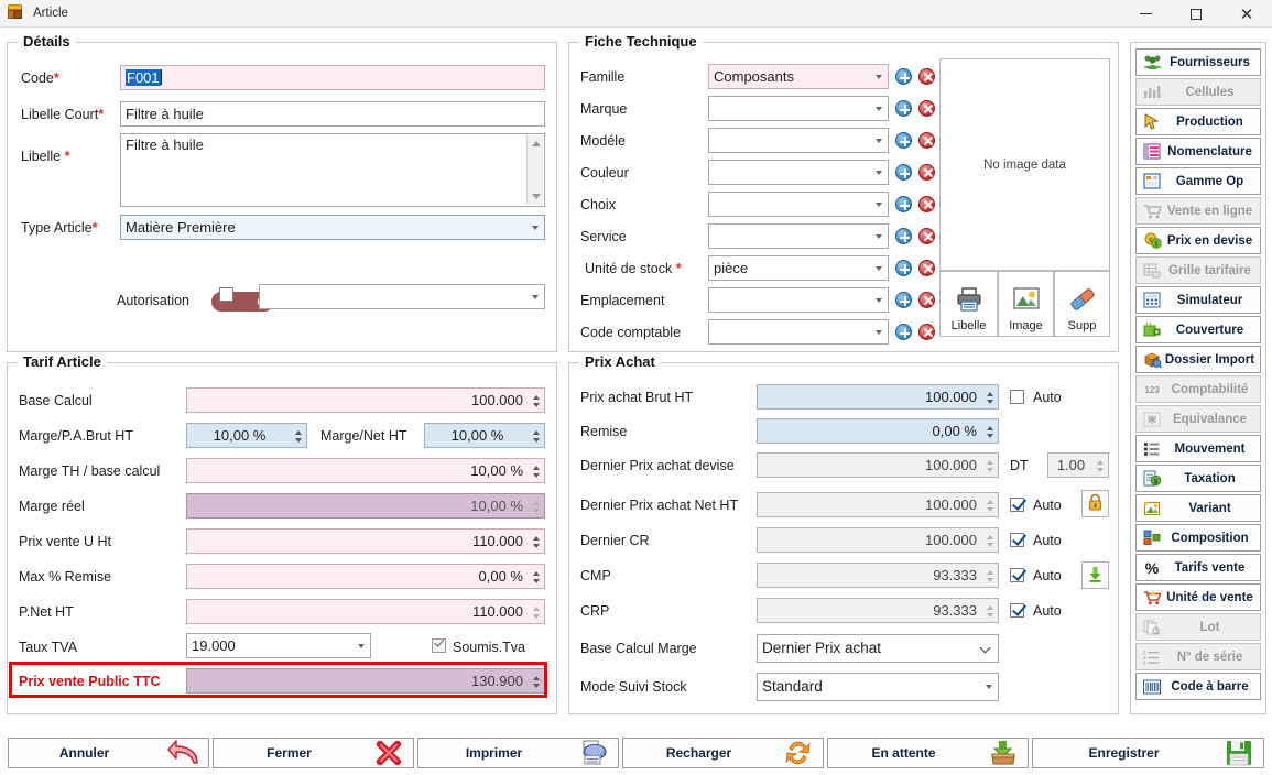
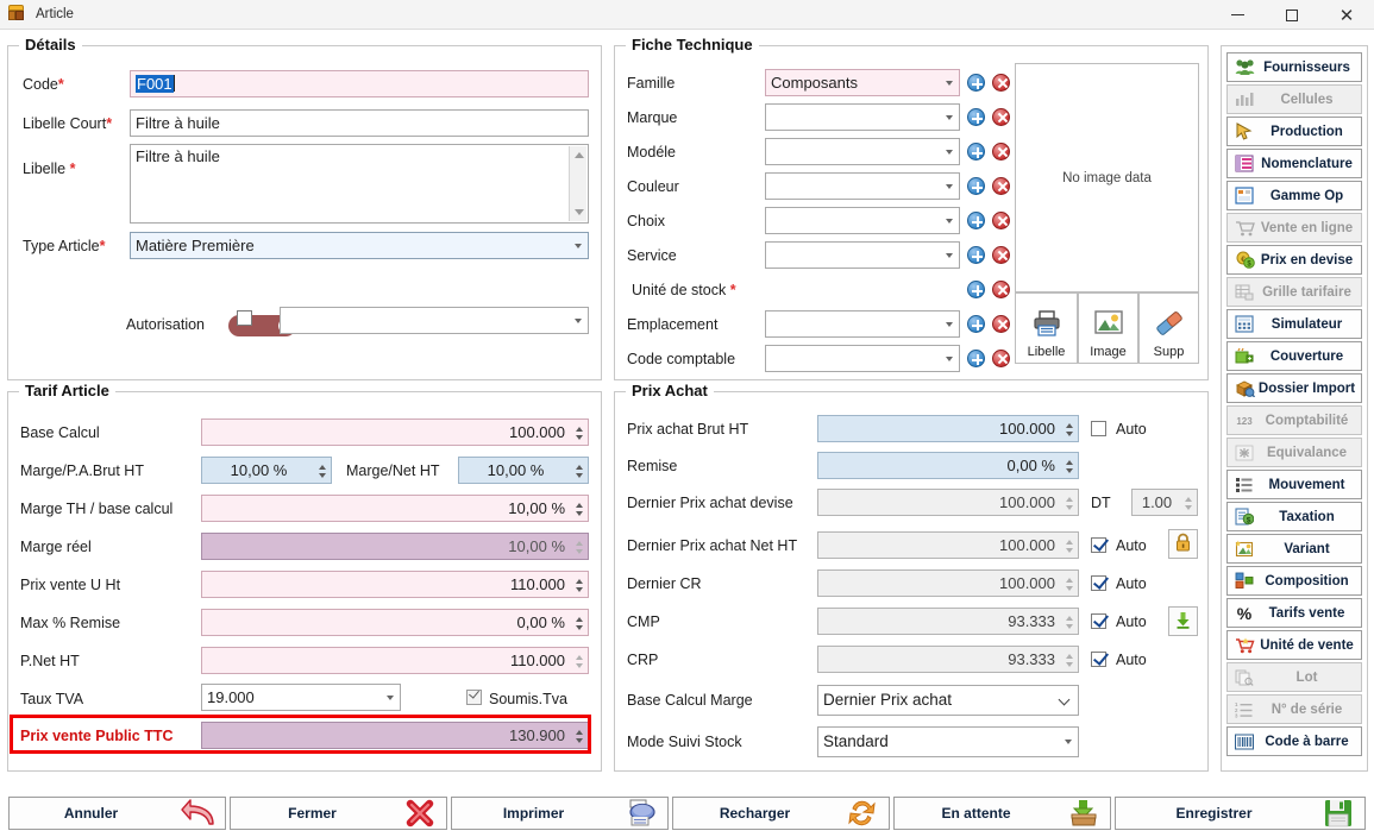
  Article
  ✕
  Détails
  Code*
  F001
  Libelle Court*
  Filtre à huile
  Libelle *
  Filtre à huile
  Type Article*
  Matière Première
  Autorisation
  Tarif Article
  Base Calcul
  100.000
  Marge/P.A.Brut HT
  10,00 %
  Marge/Net HT
  10,00 %
  Marge TH / base calcul
  10,00 %
  Marge réel
  10,00 %
  Prix vente U Ht
  110.000
  Max % Remise
  0,00 %
  P.Net HT
  110.000
  Taux TVA
  19.000
  Soumis.Tva
  Prix vente Public TTC
  130.900
  Fiche Technique
  Famille
  Composants
  Marque
  Modéle
  Couleur
  Choix
  Service
  Unité de stock *
- pièce
  Emplacement
  Code comptable
  No image data
  Libelle
  Image
  Supp
  Prix Achat
  Prix achat Brut HT
  100.000
  Auto
  Remise
  0,00 %
  Dernier Prix achat devise
  100.000
  DT
  1.00
  Dernier Prix achat Net HT
  100.000
  Auto
  Dernier CR
  100.000
  Auto
  CMP
  93.333
  Auto
  CRP
  93.333
  Auto
  Base Calcul Marge
  Dernier Prix achat
  Mode Suivi Stock
  Standard
  Fournisseurs
  Cellules
  Production
  Nomenclature
  Gamme Op
  Vente en ligne
  Prix en devise
  Grille tarifaire
  Simulateur
  Couverture
  Dossier Import
  123
  Comptabilité
  Equivalance
  Mouvement
  Taxation
  Variant
  Composition
  %
  Tarifs vente
  Unité de vente
  Lot
  N° de série
  Code à barre
  Annuler
  Fermer
  Imprimer
  Recharger
  En attente
  Enregistrer
